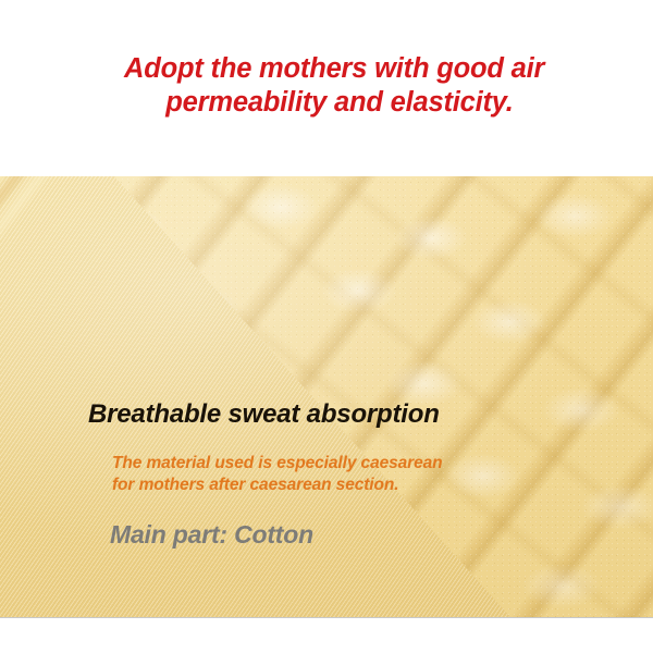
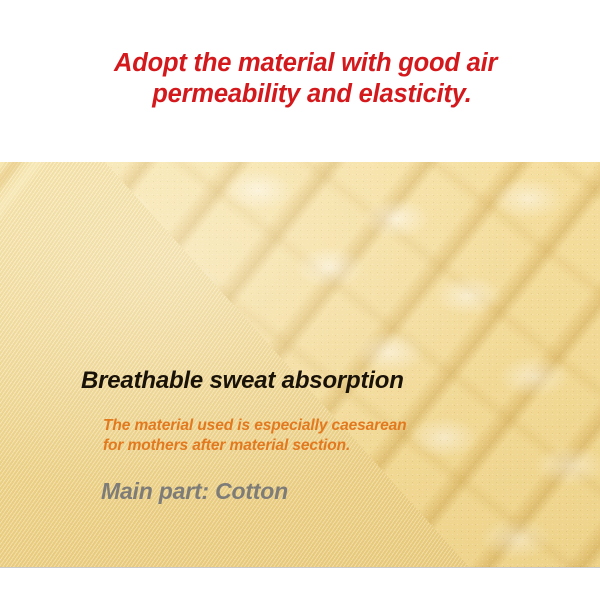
- Adopt the mothers with good air
+ Adopt the material with good air
  permeability and elasticity.
  Breathable sweat absorption
  The material used is especially caesarean
- for mothers after caesarean section.
+ for mothers after material section.
  Main part: Cotton
